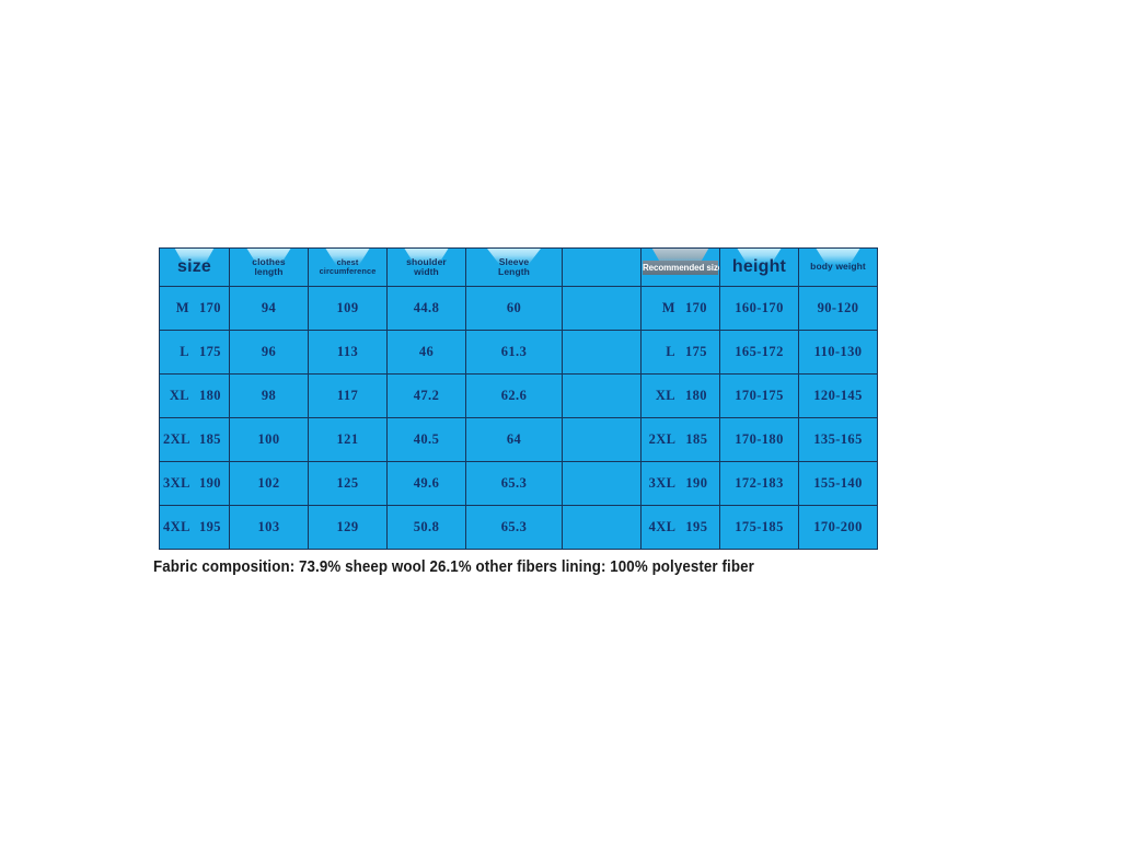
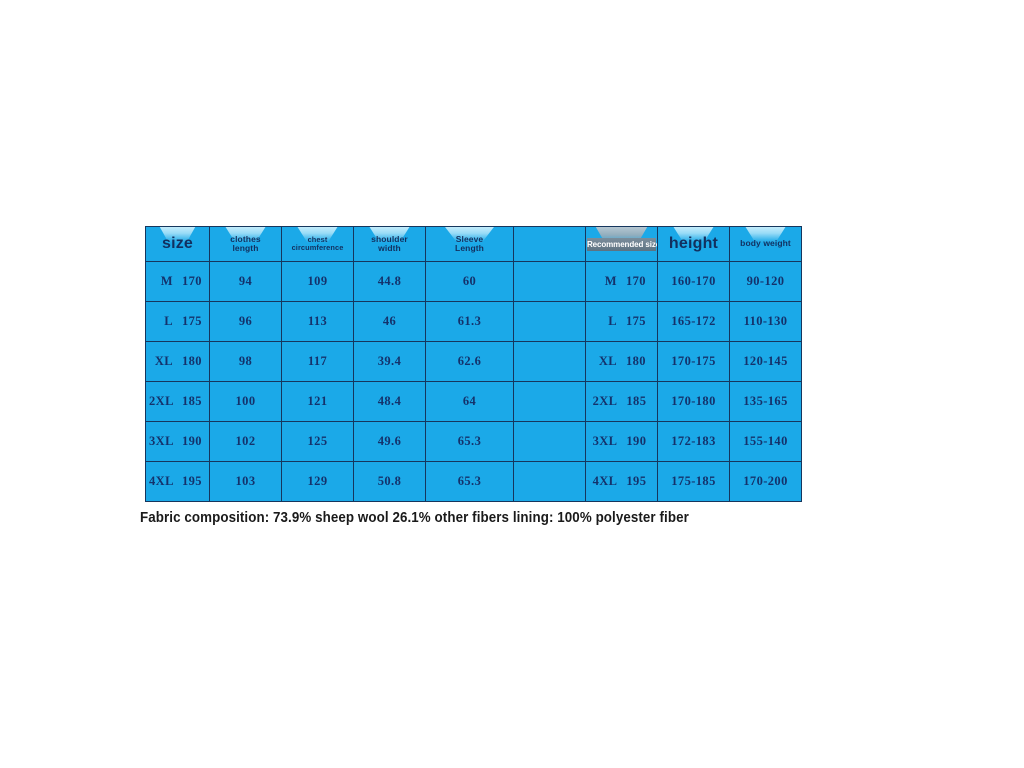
  size	clothes length	chest circumference	shoulder width	Sleeve Length		Recommended siz	height	body weight
  M 170	94	109	44.8	60		M 170	160-170	90-120
  L 175	96	113	46	61.3		L 175	165-172	110-130
- XL 180	98	117	47.2	62.6		XL 180	170-175	120-145
+ XL 180	98	117	39.4	62.6		XL 180	170-175	120-145
- 2XL 185	100	121	40.5	64		2XL 185	170-180	135-165
+ 2XL 185	100	121	48.4	64		2XL 185	170-180	135-165
  3XL 190	102	125	49.6	65.3		3XL 190	172-183	155-140
  4XL 195	103	129	50.8	65.3		4XL 195	175-185	170-200
  Fabric composition: 73.9% sheep wool 26.1% other fibers lining: 100% polyester fiber
